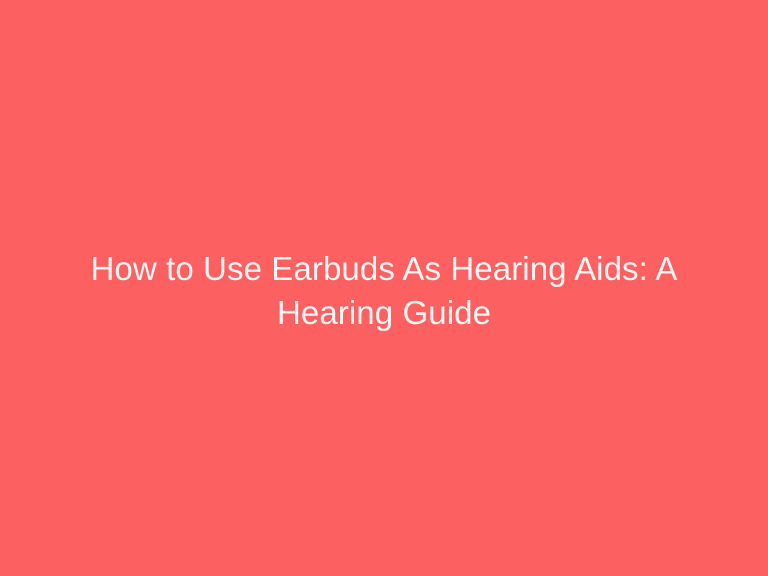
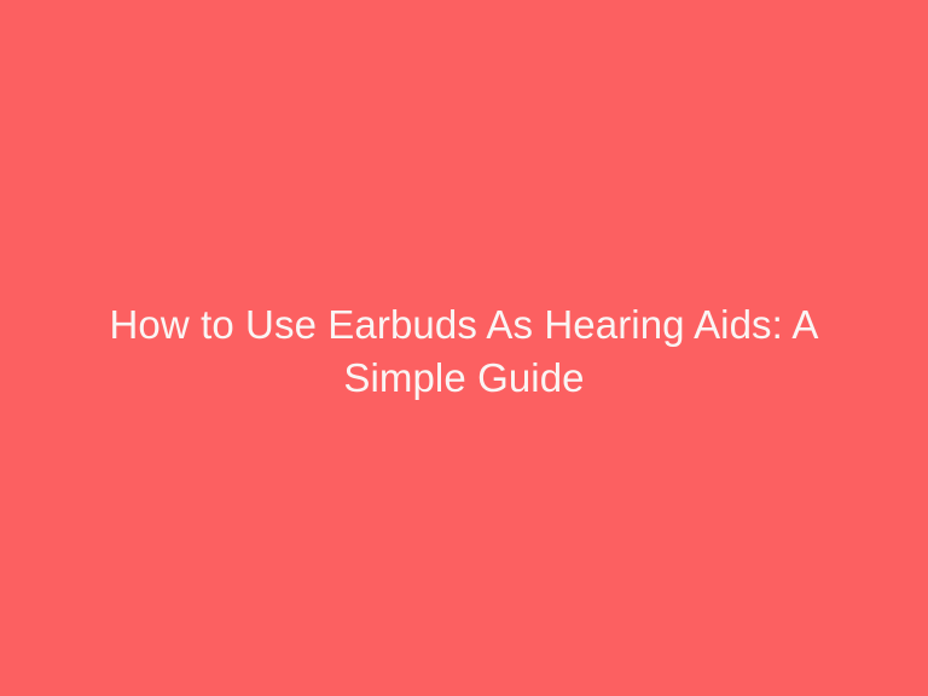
- How to Use Earbuds As Hearing Aids: A Hearing Guide
+ How to Use Earbuds As Hearing Aids: A Simple Guide
